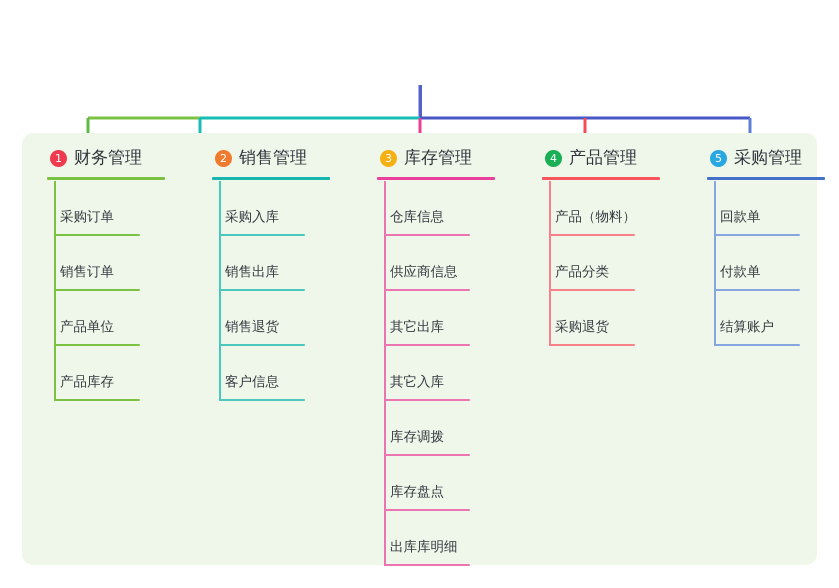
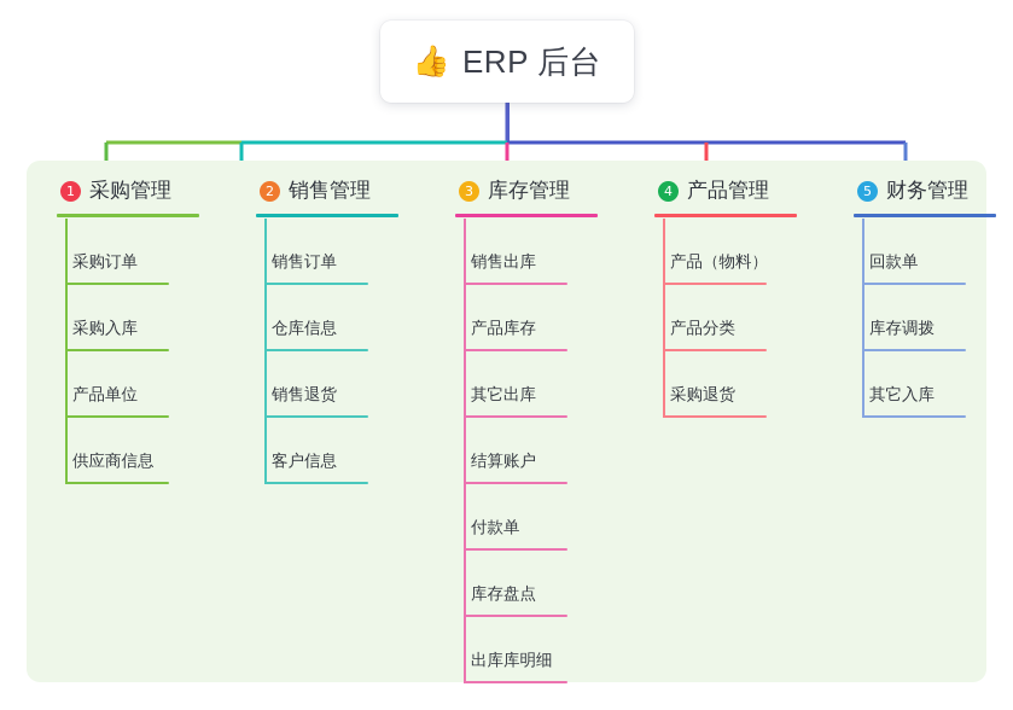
+ 👍
+ ERP 后台
  1
- 财务管理
+ 采购管理
  采购订单
- 销售订单
+ 采购入库
  产品单位
- 产品库存
+ 供应商信息
  2
  销售管理
- 采购入库
+ 销售订单
- 销售出库
+ 仓库信息
  销售退货
  客户信息
  3
  库存管理
- 仓库信息
+ 销售出库
- 供应商信息
+ 产品库存
  其它出库
- 其它入库
+ 结算账户
- 库存调拨
+ 付款单
  库存盘点
  出库库明细
  4
  产品管理
  产品（物料）
  产品分类
  采购退货
  5
- 采购管理
+ 财务管理
  回款单
- 付款单
+ 库存调拨
- 结算账户
+ 其它入库
